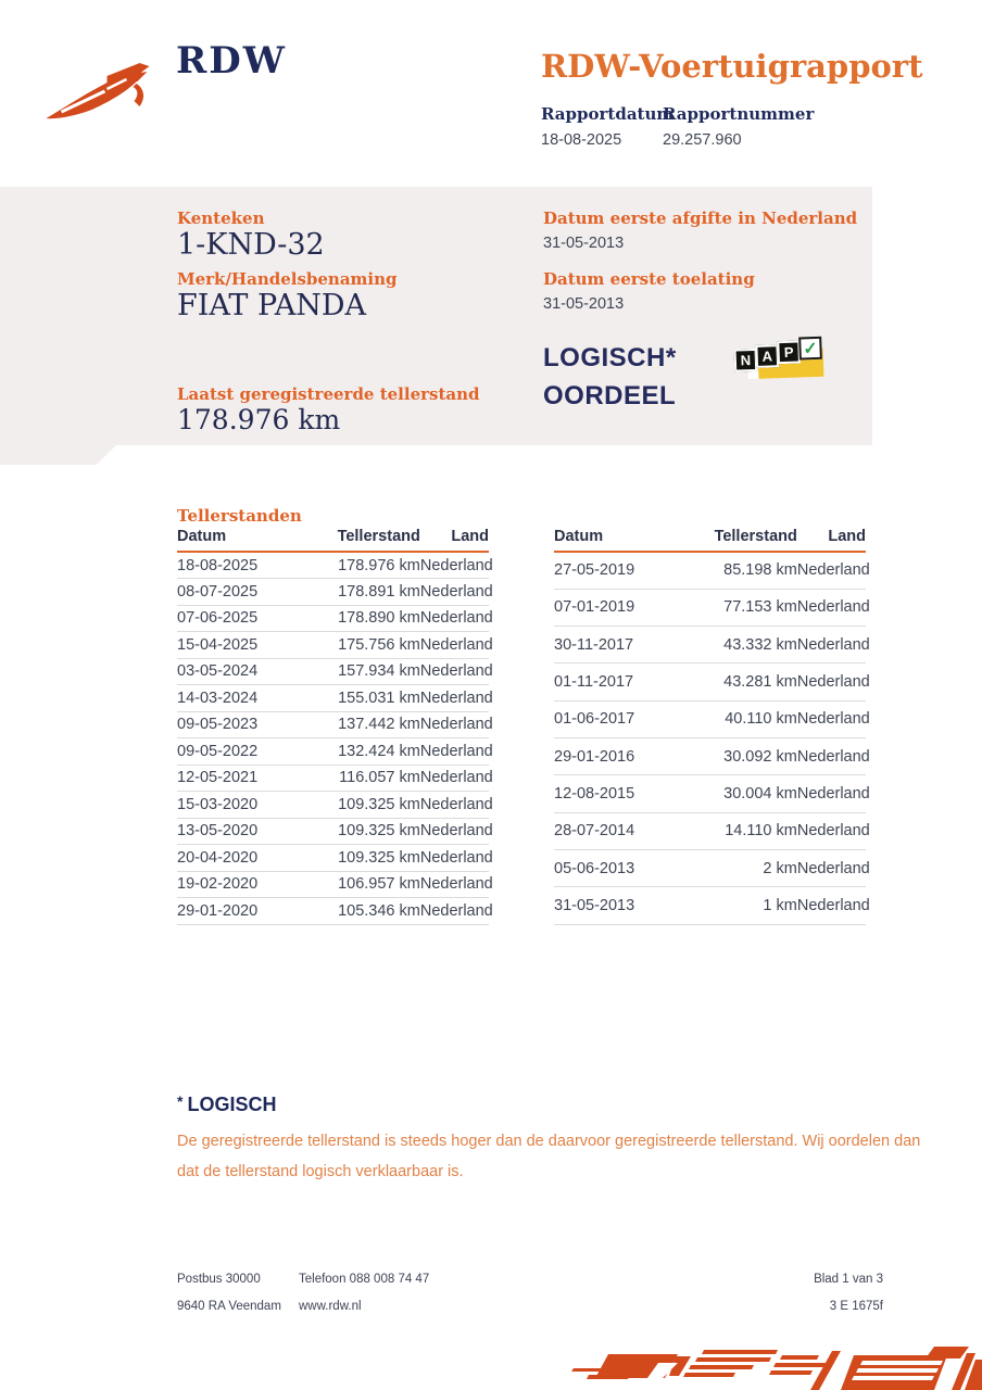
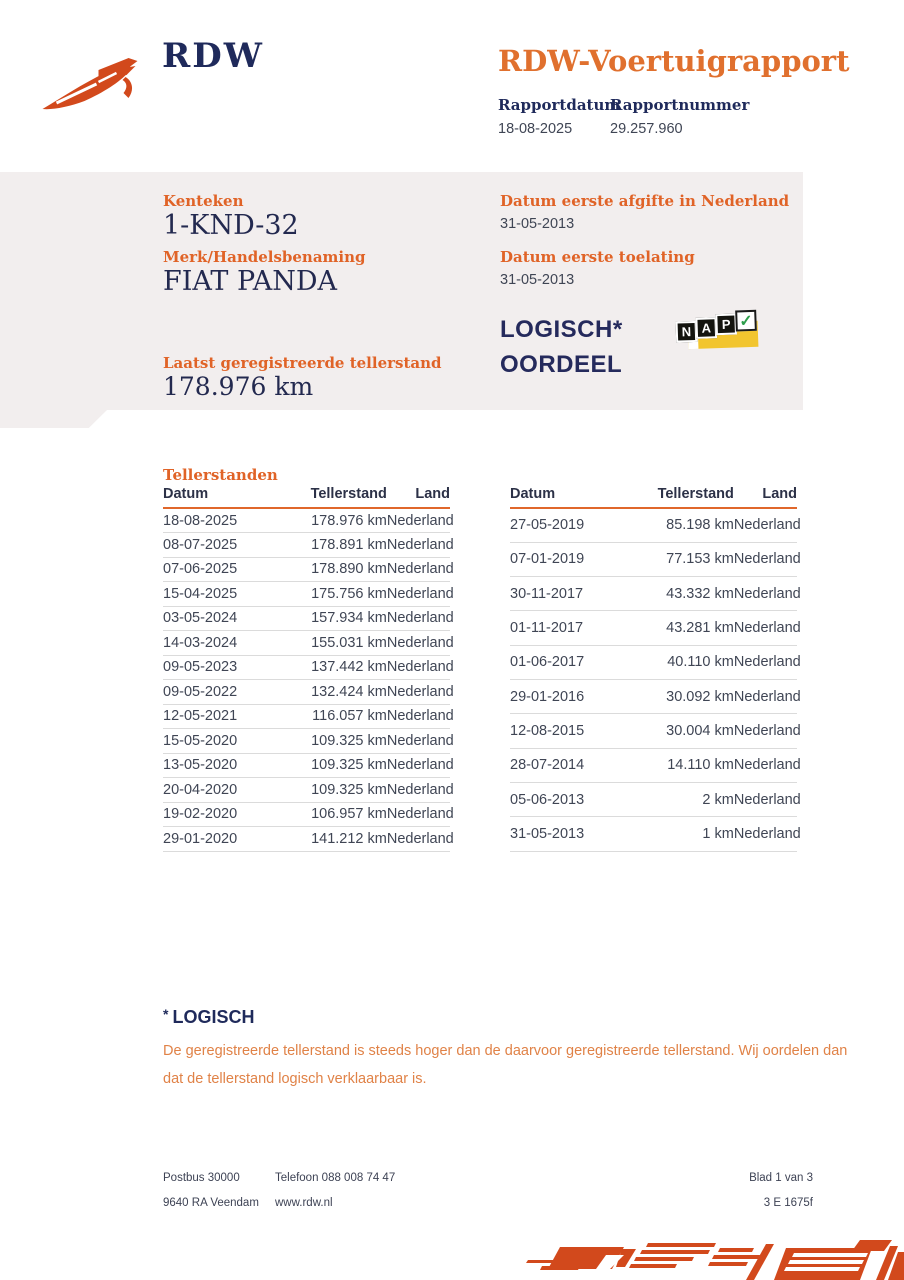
  RDW
  RDW-Voertuigrapport
  Rapportdatu
  18-08-2025
  Rapportnummer
  29.257.960
  Kenteken
  1-KND-32
  Merk/Handelsbenaming
  FIAT PANDA
  Laatst geregistreerde tellerstand
  178.976 km
  Datum eerste afgifte in Nederland
  31-05-2013
  Datum eerste toelating
  31-05-2013
  LOGISCH*
  OORDEEL
  Tellerstanden
  Datum	Tellerstand	Land
  18-08-2025	178.976 km	Nederland
  08-07-2025	178.891 km	Nederland
  07-06-2025	178.890 km	Nederland
  15-04-2025	175.756 km	Nederland
  03-05-2024	157.934 km	Nederland
  14-03-2024	155.031 km	Nederland
  09-05-2023	137.442 km	Nederland
  09-05-2022	132.424 km	Nederland
  12-05-2021	116.057 km	Nederland
- 15-03-2020	109.325 km	Nederland
+ 15-05-2020	109.325 km	Nederland
  13-05-2020	109.325 km	Nederland
  20-04-2020	109.325 km	Nederland
  19-02-2020	106.957 km	Nederland
- 29-01-2020	105.346 km	Nederland
+ 29-01-2020	141.212 km	Nederland
  Datum	Tellerstand	Land
  27-05-2019	85.198 km	Nederland
  07-01-2019	77.153 km	Nederland
  30-11-2017	43.332 km	Nederland
  01-11-2017	43.281 km	Nederland
  01-06-2017	40.110 km	Nederland
  29-01-2016	30.092 km	Nederland
  12-08-2015	30.004 km	Nederland
  28-07-2014	14.110 km	Nederland
  05-06-2013	2 km	Nederland
  31-05-2013	1 km	Nederland
  * LOGISCH
  De geregistreerde tellerstand is steeds hoger dan de daarvoor geregistreerde tellerstand. Wij oordelen dan dat de tellerstand logisch verklaarbaar is.
  Postbus 30000
  Telefoon 088 008 74 47
  9640 RA Veendam
  www.rdw.nl
  Blad 1 van 3
  3 E 1675f
